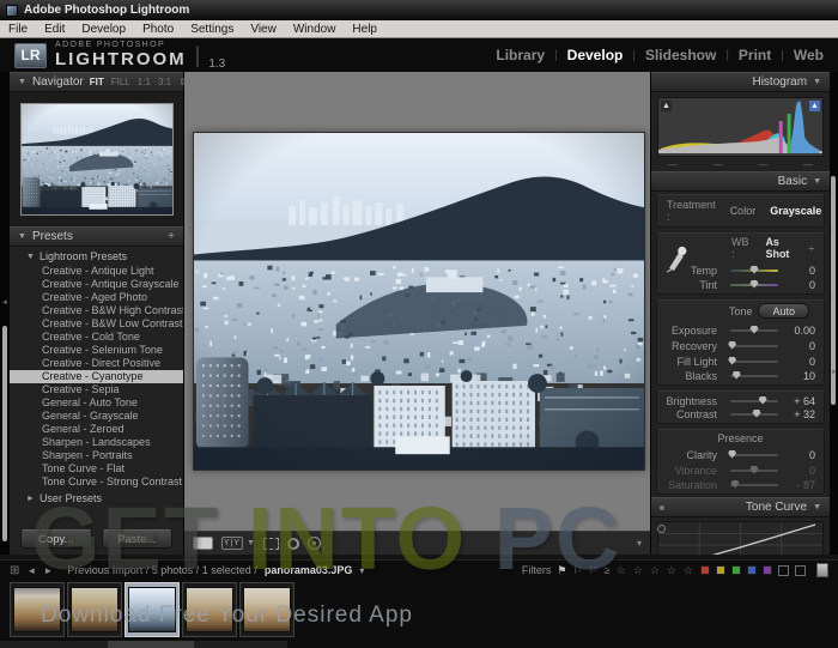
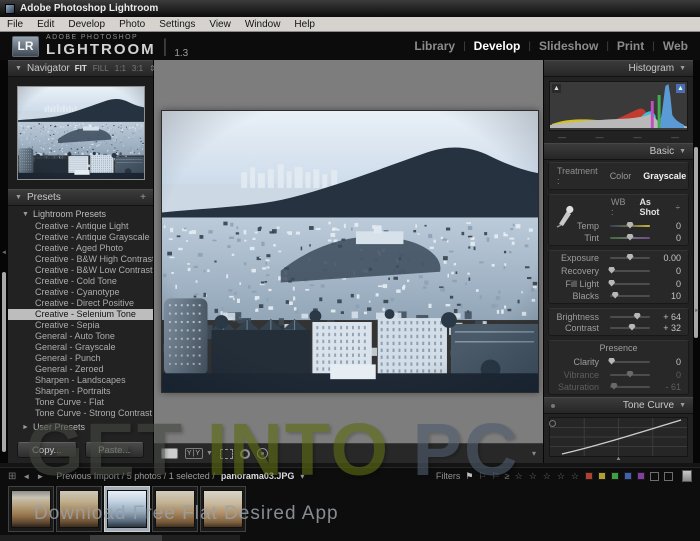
  Adobe Photoshop Lightroom
  File
  Edit
  Develop
  Photo
  Settings
  View
  Window
  Help
  LR
  LIGHTROOM
  |
  1.3
  Library
  |
  Develop
  |
  Slideshow
  |
  Print
  |
  Web
  Navigator
  FIT
  FILL
  1:1
  3:1
  ⇕
  Presets
  +
  Lightroom Presets
  Creative - Antique Light
  Creative - Antique Grayscale
  Creative - Aged Photo
  Creative - B&W High Contras
  Creative - B&W Low Contrast
  Creative - Cold Tone
- Creative - Selenium Tone
+ Creative - Cyanotype
  Creative - Direct Positive
- Creative - Cyanotype
+ Creative - Selenium Tone
  Creative - Sepia
  General - Auto Tone
  General - Grayscale
+ General - Punch
  General - Zeroed
  Sharpen - Landscapes
  Sharpen - Portraits
  Tone Curve - Flat
  Tone Curve - Strong Contrast
  User Presets
  Copy...
  Paste...
  ▾
  Histogram
  —
  —
  —
  —
  Basic
  Treatment :
  Color
  Grayscale
  WB :
  As Shot
  ÷
  Temp
  0
  Tint
  0
- Tone
- Auto
  Exposure
  0.00
  Recovery
  0
  Fill Light
  0
  Blacks
  10
  Brightness
  + 64
  Contrast
  + 32
  Presence
  Clarity
  0
  Vibrance
  0
  Saturation
- - 87
+ - 61
  Tone Curve
  ⊞
  ◄
  ►
  Previous Import / 5 photos / 1 selected /
  panorama03.JPG
  ▾
  Filters
  ⚑
  ⚐
  ⚐
  ≥
  ☆
  ☆
  ☆
  ☆
  ☆
  GET INTO PC
- Download Free Your Desired App
+ Download Free Flat Desired App
